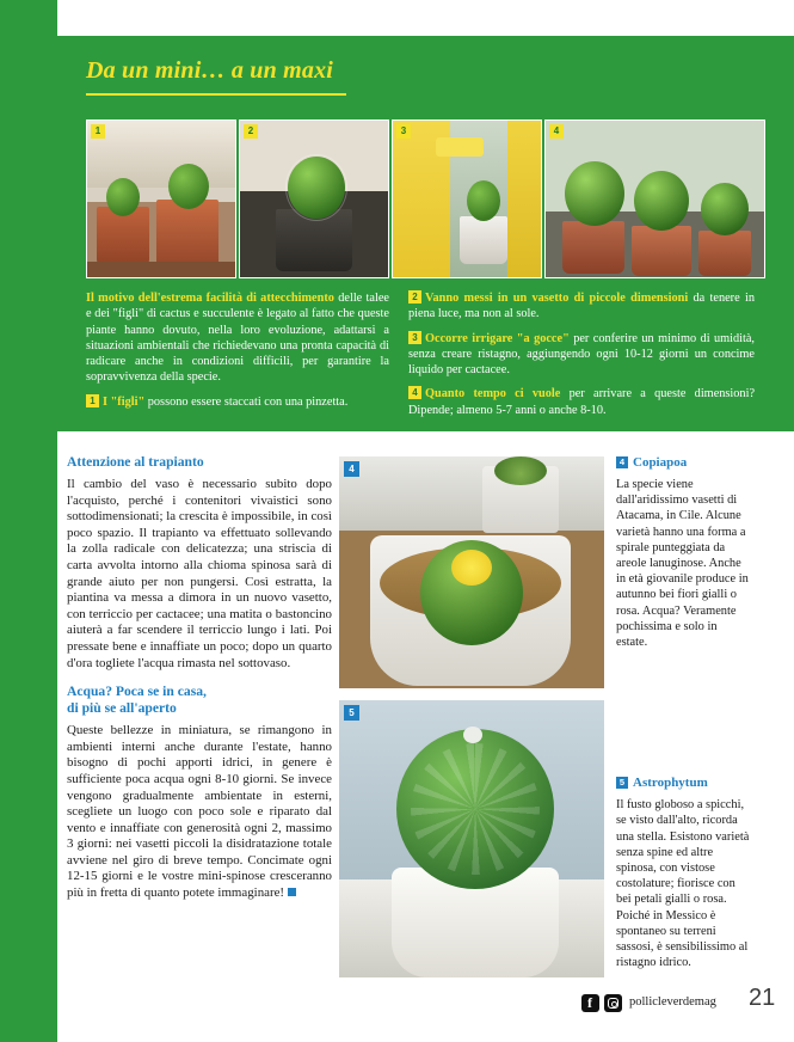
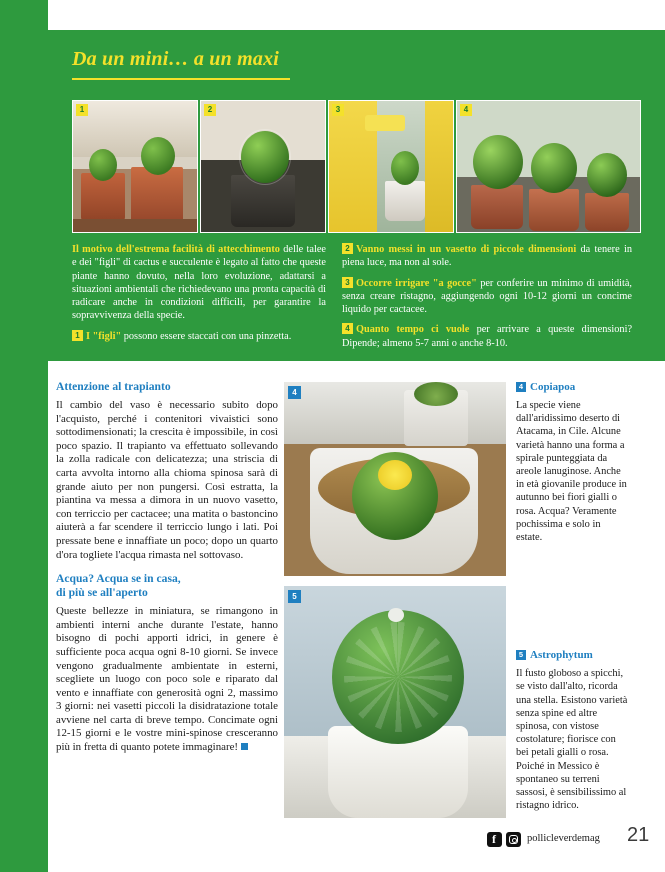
  Da un mini… a un maxi
  1
  2
  3
  4
  Il motivo dell'estrema facilità di attecchimento delle talee e dei "figli" di cactus e succulente è legato al fatto che queste piante hanno dovuto, nella loro evoluzione, adattarsi a situazioni ambientali che richiedevano una pronta capacità di radicare anche in condizioni difficili, per garantire la sopravvivenza della specie.
  1 I "figli" possono essere staccati con una pinzetta.
  2 Vanno messi in un vasetto di piccole dimensioni da tenere in piena luce, ma non al sole.
  3 Occorre irrigare "a gocce" per conferire un minimo di umidità, senza creare ristagno, aggiungendo ogni 10-12 giorni un concime liquido per cactacee.
  4 Quanto tempo ci vuole per arrivare a queste dimensioni? Dipende; almeno 5-7 anni o anche 8-10.
  Attenzione al trapianto
  Il cambio del vaso è necessario subito dopo l'acquisto, perché i contenitori vivaistici sono sottodimensionati; la crescita è impossibile, in così poco spazio. Il trapianto va effettuato sollevando la zolla radicale con delicatezza; una striscia di carta avvolta intorno alla chioma spinosa sarà di grande aiuto per non pungersi. Così estratta, la piantina va messa a dimora in un nuovo vasetto, con terriccio per cactacee; una matita o bastoncino aiuterà a far scendere il terriccio lungo i lati. Poi pressate bene e innaffiate un poco; dopo un quarto d'ora togliete l'acqua rimasta nel sottovaso.
- Acqua? Poca se in casa,
+ Acqua? Acqua se in casa,
  di più se all'aperto
- Queste bellezze in miniatura, se rimangono in ambienti interni anche durante l'estate, hanno bisogno di pochi apporti idrici, in genere è sufficiente poca acqua ogni 8-10 giorni. Se invece vengono gradualmente ambientate in esterni, scegliete un luogo con poco sole e riparato dal vento e innaffiate con generosità ogni 2, massimo 3 giorni: nei vasetti piccoli la disidratazione totale avviene nel giro di breve tempo. Concimate ogni 12-15 giorni e le vostre mini-spinose cresceranno più in fretta di quanto potete immaginare!
+ Queste bellezze in miniatura, se rimangono in ambienti interni anche durante l'estate, hanno bisogno di pochi apporti idrici, in genere è sufficiente poca acqua ogni 8-10 giorni. Se invece vengono gradualmente ambientate in esterni, scegliete un luogo con poco sole e riparato dal vento e innaffiate con generosità ogni 2, massimo 3 giorni: nei vasetti piccoli la disidratazione totale avviene nel carta di breve tempo. Concimate ogni 12-15 giorni e le vostre mini-spinose cresceranno più in fretta di quanto potete immaginare!
  4
  5
  4 Copiapoa
- La specie viene dall'aridissimo vasetti di Atacama, in Cile. Alcune varietà hanno una forma a spirale punteggiata da areole lanuginose. Anche in età giovanile produce in autunno bei fiori gialli o rosa. Acqua? Veramente pochissima e solo in estate.
+ La specie viene dall'aridissimo deserto di Atacama, in Cile. Alcune varietà hanno una forma a spirale punteggiata da areole lanuginose. Anche in età giovanile produce in autunno bei fiori gialli o rosa. Acqua? Veramente pochissima e solo in estate.
  5 Astrophytum
  Il fusto globoso a spicchi, se visto dall'alto, ricorda una stella. Esistono varietà senza spine ed altre spinosa, con vistose costolature; fiorisce con bei petali gialli o rosa. Poiché in Messico è spontaneo su terreni sassosi, è sensibilissimo al ristagno idrico.
  f
  pollicleverdemag
  21
